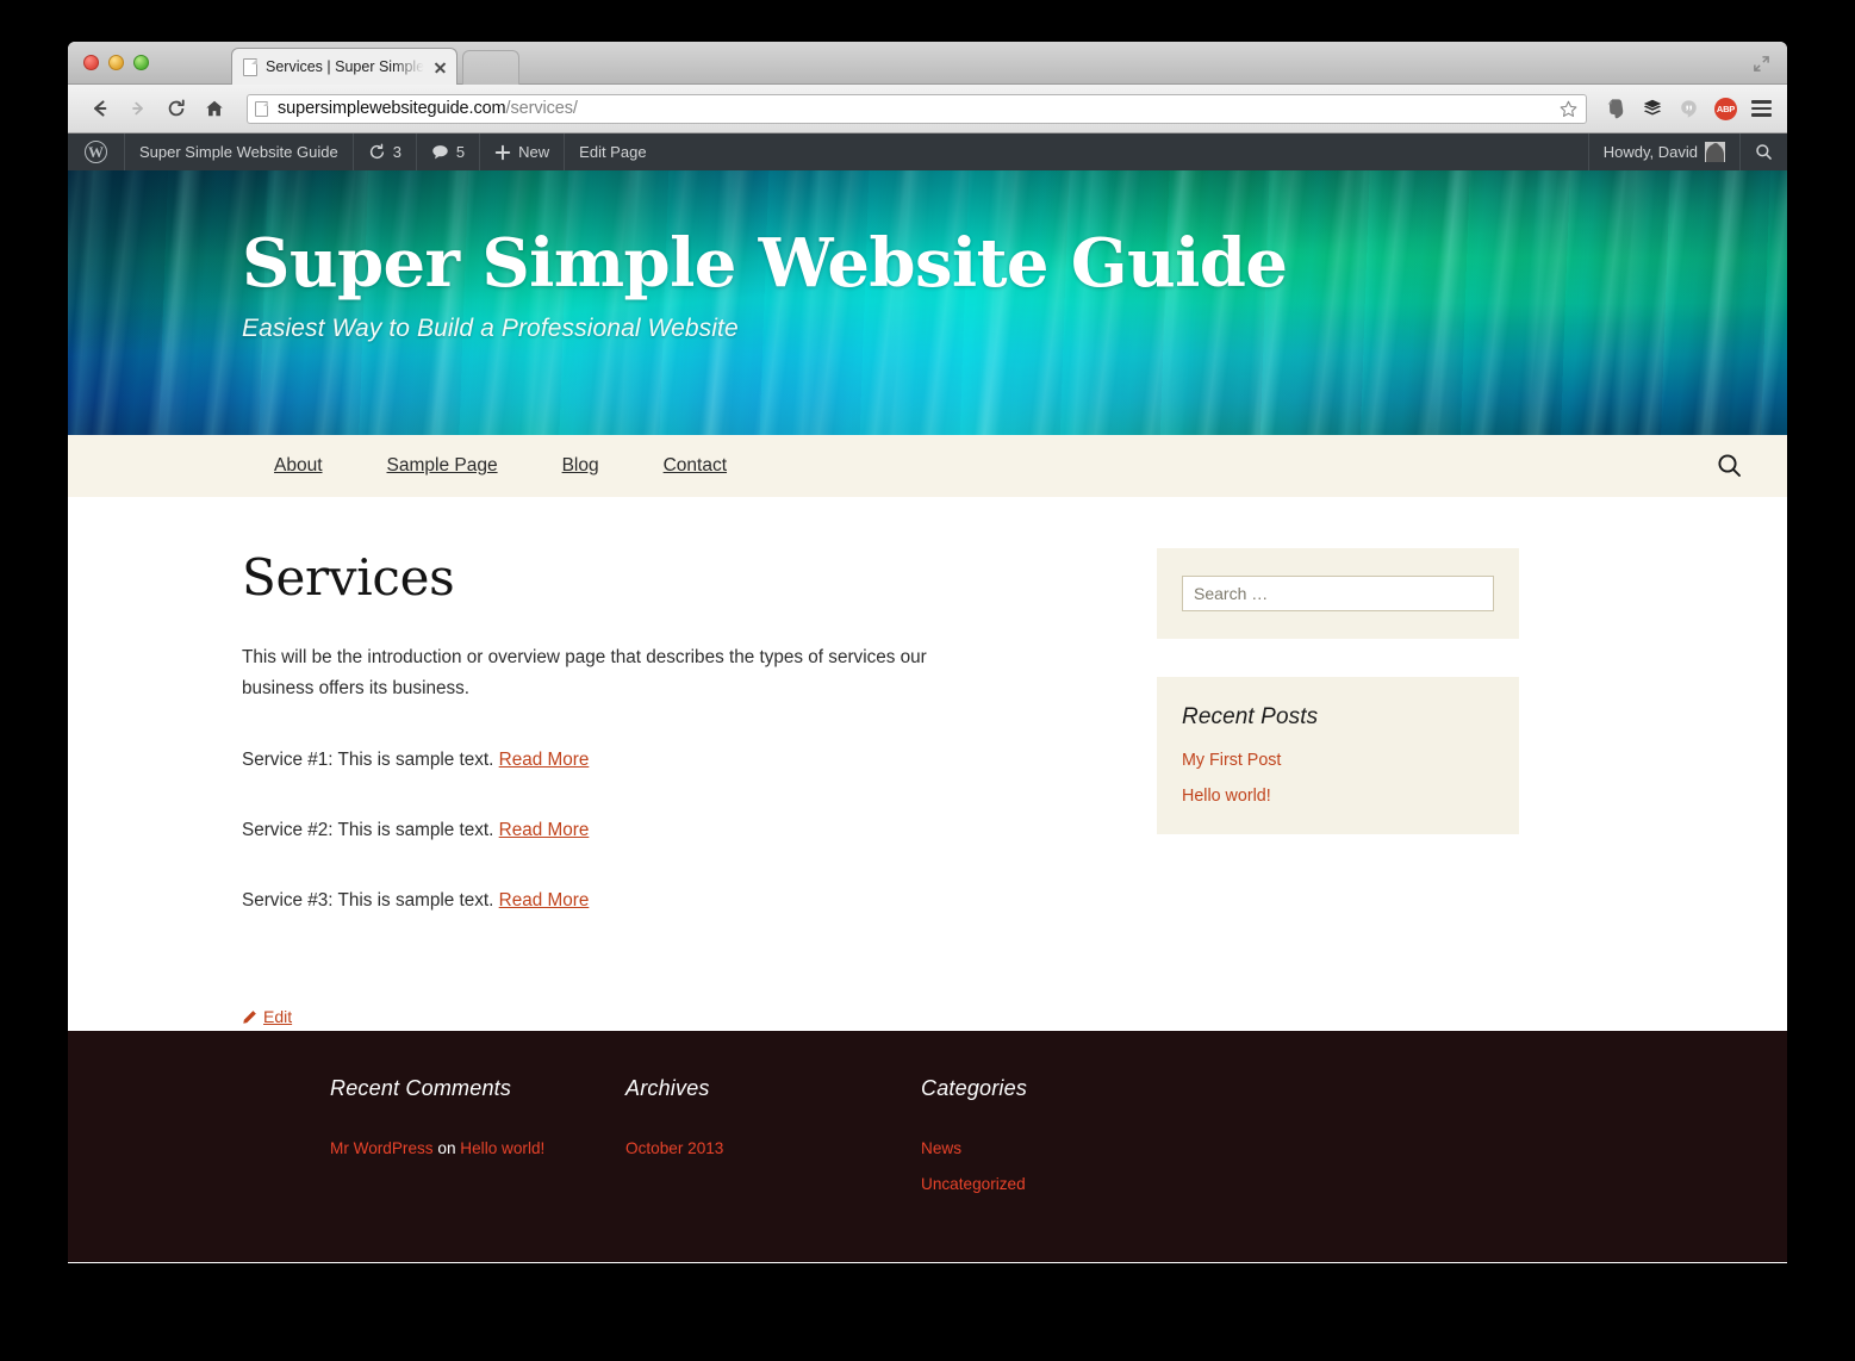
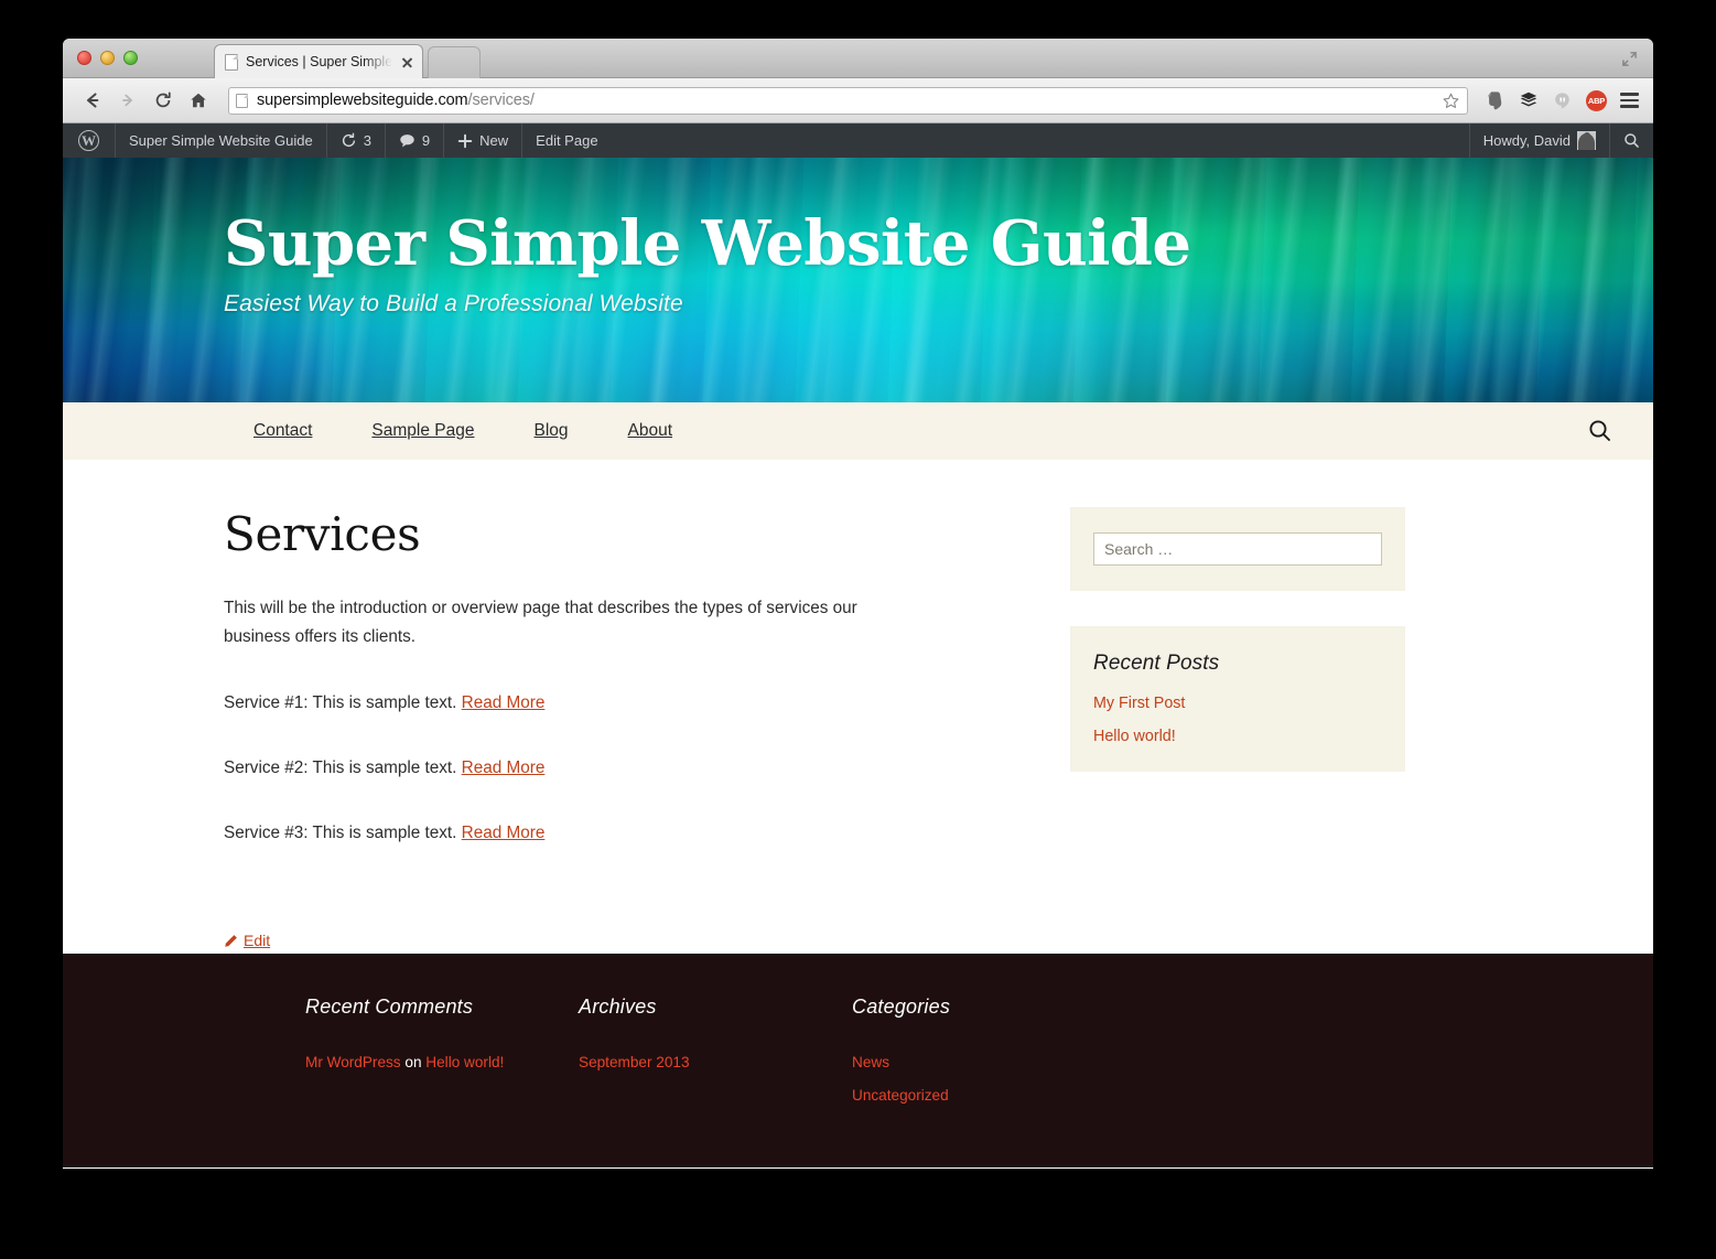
  Services | Super Simple
  supersimplewebsiteguide.com
  /services/
  ABP
  W
  Super Simple Website Guide
  3
- 5
+ 9
  New
  Edit Page
  Howdy, David
  Super Simple Website Guide
  Easiest Way to Build a Professional Website
- About
+ Contact
  Sample Page
  Blog
- Contact
+ About
  Services
- This will be the introduction or overview page that describes the types of services our business offers its business.
+ This will be the introduction or overview page that describes the types of services our business offers its clients.
  Service #1: This is sample text. Read More
  Service #2: This is sample text. Read More
  Service #3: This is sample text. Read More
  Edit
  Search …
  Recent Posts
  My First Post
  Hello world!
  Recent Comments
  Mr WordPress on Hello world!
  Archives
- October 2013
+ September 2013
  Categories
  News
  Uncategorized
